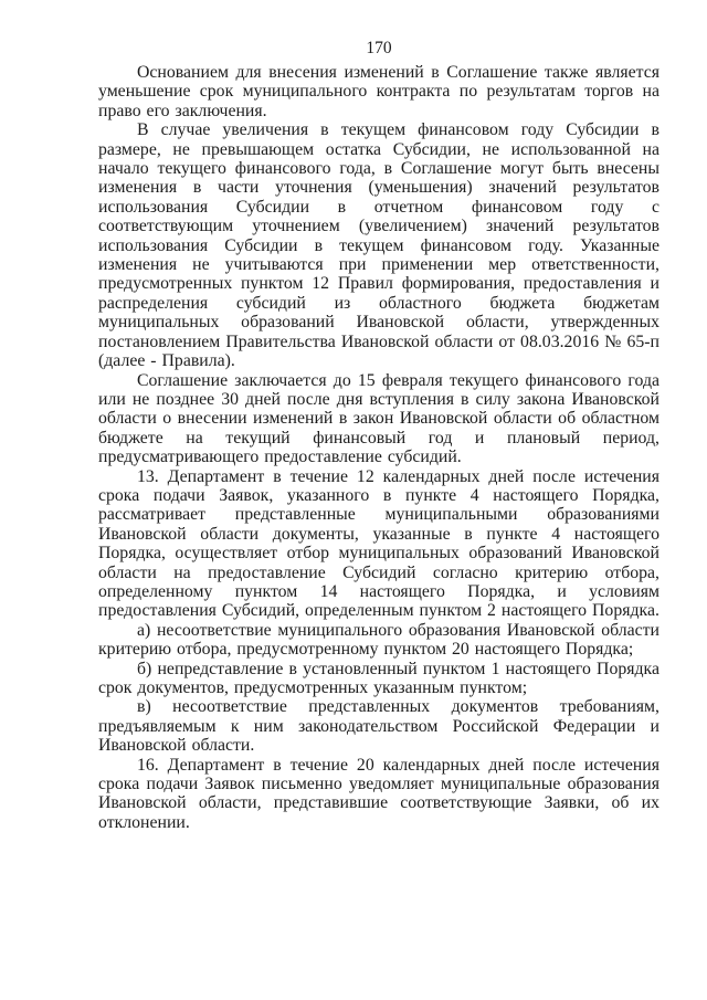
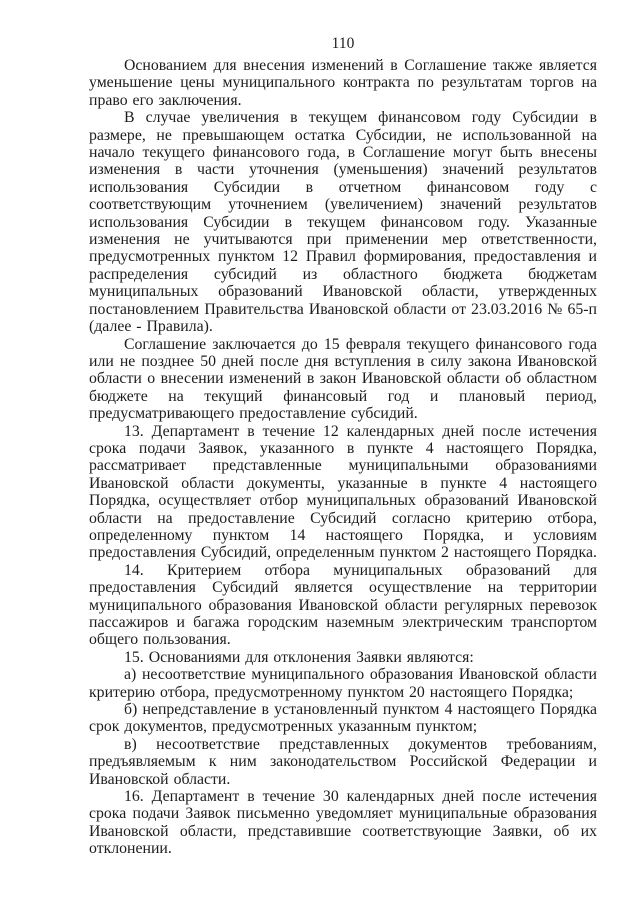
- 170
+ 110
- Основанием для внесения изменений в Соглашение также является уменьшение срок муниципального контракта по результатам торгов на право его заключения.
+ Основанием для внесения изменений в Соглашение также является уменьшение цены муниципального контракта по результатам торгов на право его заключения.
- В случае увеличения в текущем финансовом году Субсидии в размере, не превышающем остатка Субсидии, не использованной на начало текущего финансового года, в Соглашение могут быть внесены изменения в части уточнения (уменьшения) значений результатов использования Субсидии в отчетном финансовом году с соответствующим уточнением (увеличением) значений результатов использования Субсидии в текущем финансовом году. Указанные изменения не учитываются при применении мер ответственности, предусмотренных пунктом 12 Правил формирования, предоставления и распределения субсидий из областного бюджета бюджетам муниципальных образований Ивановской области, утвержденных постановлением Правительства Ивановской области от 08.03.2016 № 65-п (далее - Правила).
+ В случае увеличения в текущем финансовом году Субсидии в размере, не превышающем остатка Субсидии, не использованной на начало текущего финансового года, в Соглашение могут быть внесены изменения в части уточнения (уменьшения) значений результатов использования Субсидии в отчетном финансовом году с соответствующим уточнением (увеличением) значений результатов использования Субсидии в текущем финансовом году. Указанные изменения не учитываются при применении мер ответственности, предусмотренных пунктом 12 Правил формирования, предоставления и распределения субсидий из областного бюджета бюджетам муниципальных образований Ивановской области, утвержденных постановлением Правительства Ивановской области от 23.03.2016 № 65-п (далее - Правила).
- Соглашение заключается до 15 февраля текущего финансового года или не позднее 30 дней после дня вступления в силу закона Ивановской области о внесении изменений в закон Ивановской области об областном бюджете на текущий финансовый год и плановый период, предусматривающего предоставление субсидий.
+ Соглашение заключается до 15 февраля текущего финансового года или не позднее 50 дней после дня вступления в силу закона Ивановской области о внесении изменений в закон Ивановской области об областном бюджете на текущий финансовый год и плановый период, предусматривающего предоставление субсидий.
  13. Департамент в течение 12 календарных дней после истечения срока подачи Заявок, указанного в пункте 4 настоящего Порядка, рассматривает представленные муниципальными образованиями Ивановской области документы, указанные в пункте 4 настоящего Порядка, осуществляет отбор муниципальных образований Ивановской области на предоставление Субсидий согласно критерию отбора, определенному пунктом 14 настоящего Порядка, и условиям предоставления Субсидий, определенным пунктом 2 настоящего Порядка.
+ 14. Критерием отбора муниципальных образований для предоставления Субсидий является осуществление на территории муниципального образования Ивановской области регулярных перевозок пассажиров и багажа городским наземным электрическим транспортом общего пользования.
+ 15. Основаниями для отклонения Заявки являются:
  а) несоответствие муниципального образования Ивановской области критерию отбора, предусмотренному пунктом 20 настоящего Порядка;
- б) непредставление в установленный пунктом 1 настоящего Порядка срок документов, предусмотренных указанным пунктом;
+ б) непредставление в установленный пунктом 4 настоящего Порядка срок документов, предусмотренных указанным пунктом;
  в) несоответствие представленных документов требованиям, предъявляемым к ним законодательством Российской Федерации и Ивановской области.
- 16. Департамент в течение 20 календарных дней после истечения срока подачи Заявок письменно уведомляет муниципальные образования Ивановской области, представившие соответствующие Заявки, об их отклонении.
+ 16. Департамент в течение 30 календарных дней после истечения срока подачи Заявок письменно уведомляет муниципальные образования Ивановской области, представившие соответствующие Заявки, об их отклонении.
